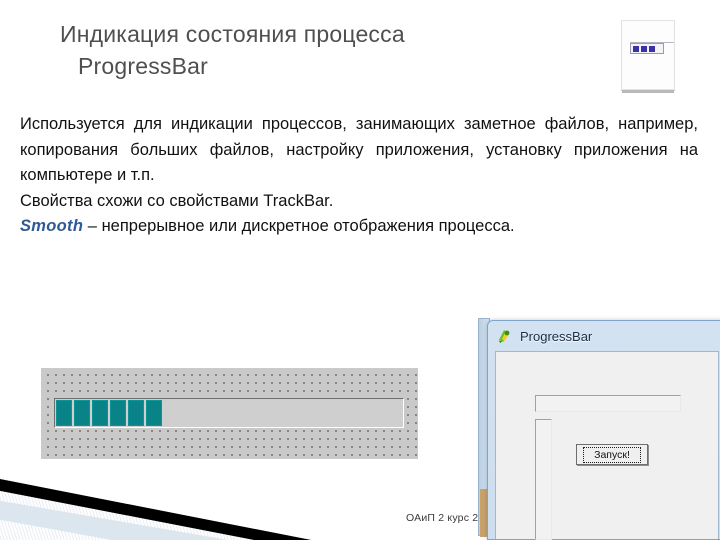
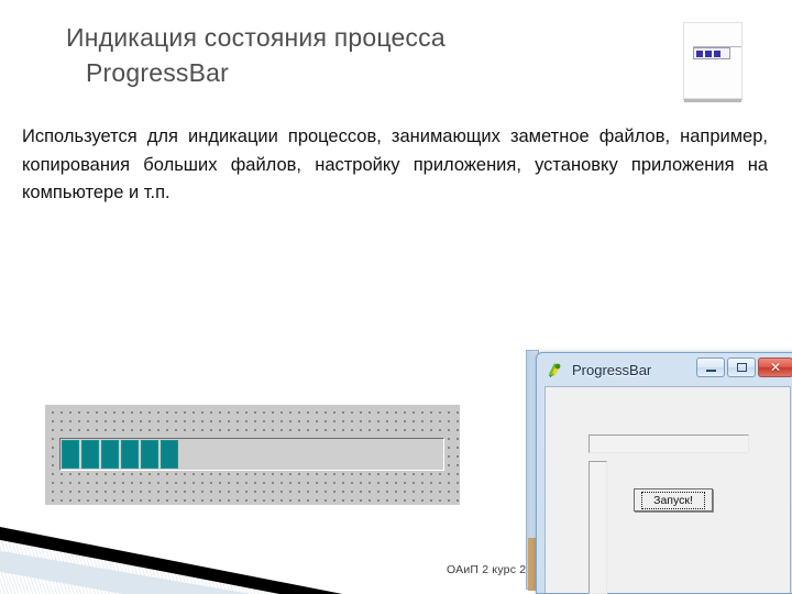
  Индикация состояния процесса
  ProgressBar
  Используется для индикации процессов, занимающих заметное файлов, например, копирования больших файлов, настройку приложения, установку приложения на компьютере и т.п.
- Свойства схожи со свойствами TrackBar.
- Smooth – непрерывное или дискретное отображения процесса.
  ОАиП 2 курс 2
  ProgressBar
+ ✕
  Запуск!
